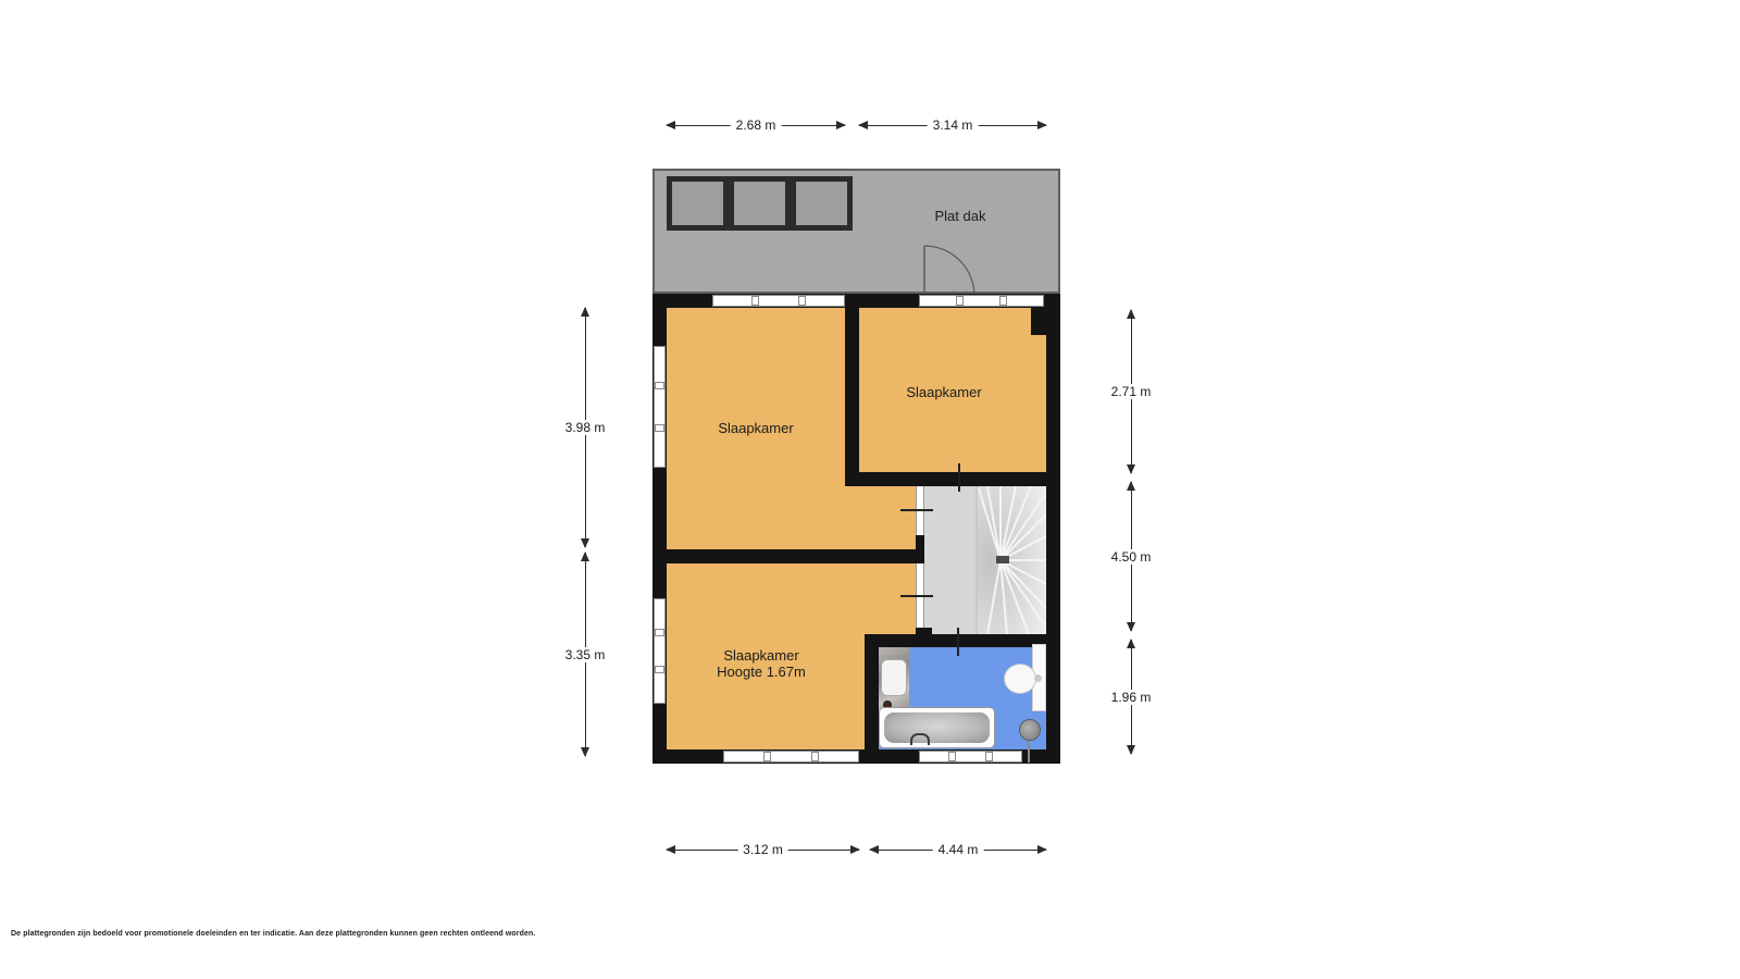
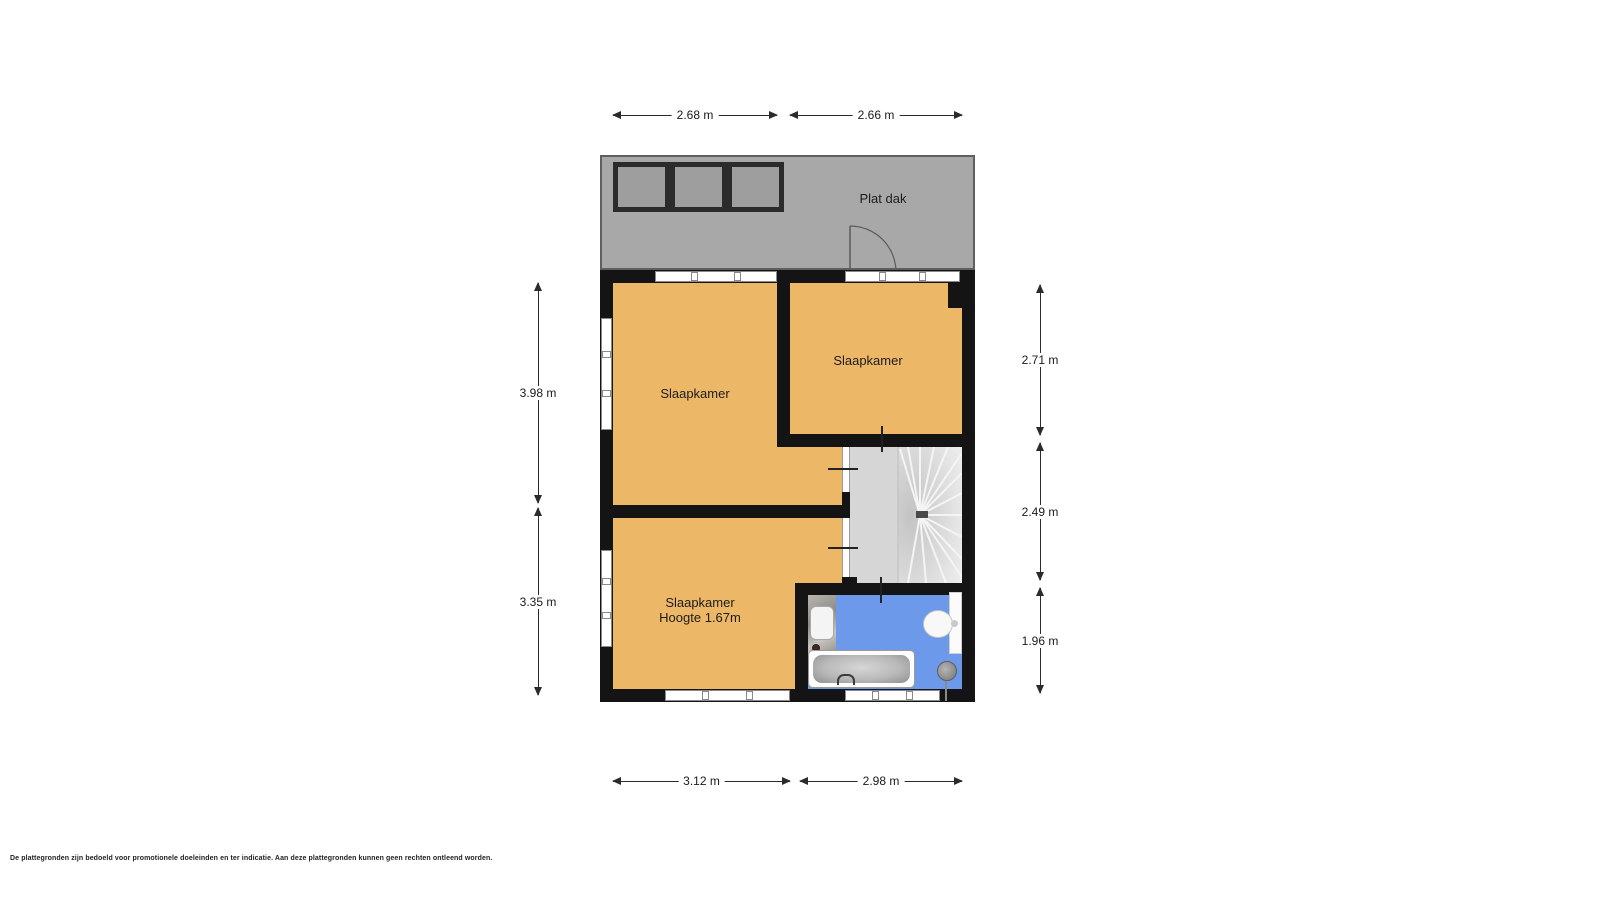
  Plat dak
  Slaapkamer
  Slaapkamer
  Slaapkamer
  Hoogte 1.67m
  2.68 m
- 3.14 m
+ 2.66 m
  3.12 m
- 4.44 m
+ 2.98 m
  3.98 m
  3.35 m
  2.71 m
- 4.50 m
+ 2.49 m
  1.96 m
